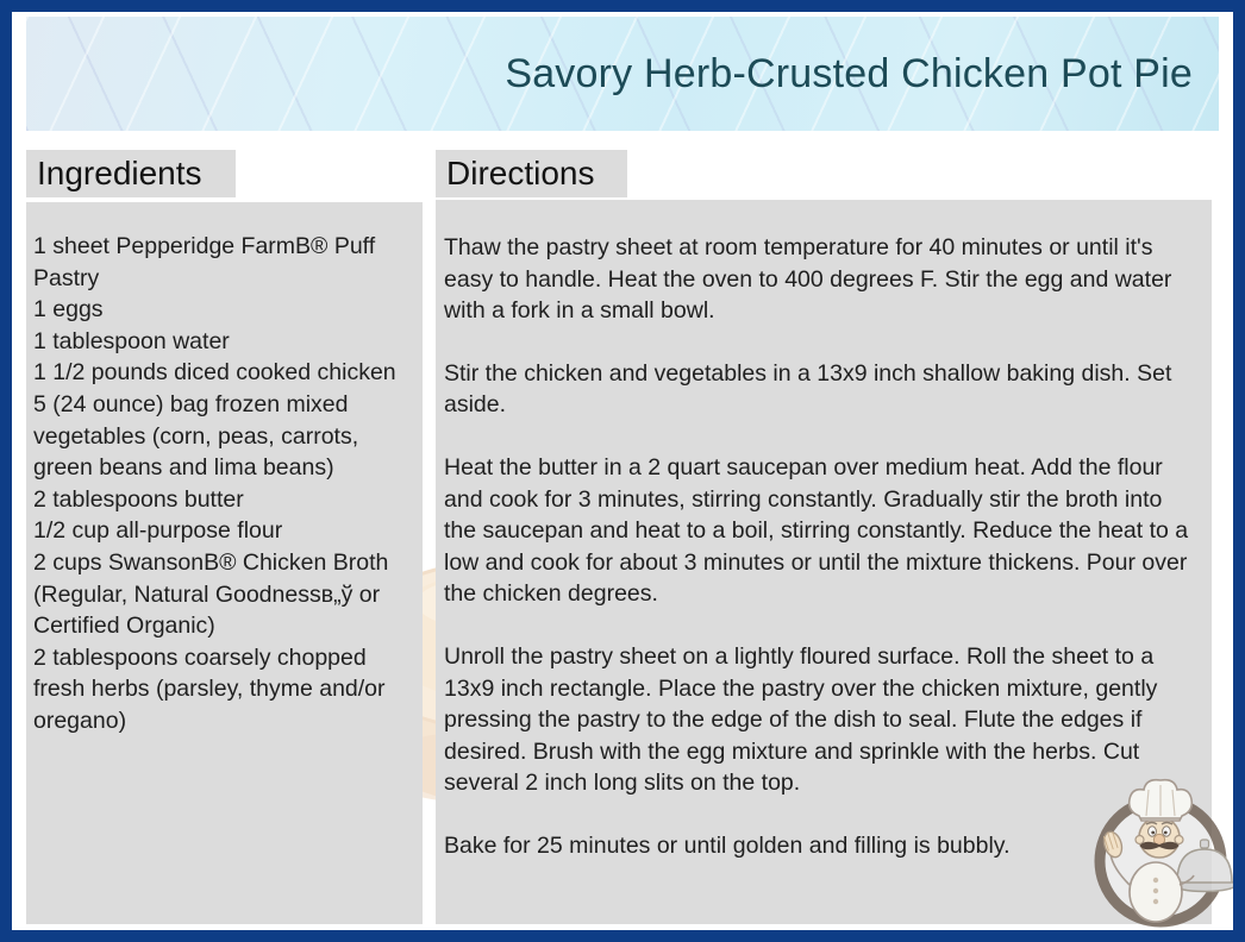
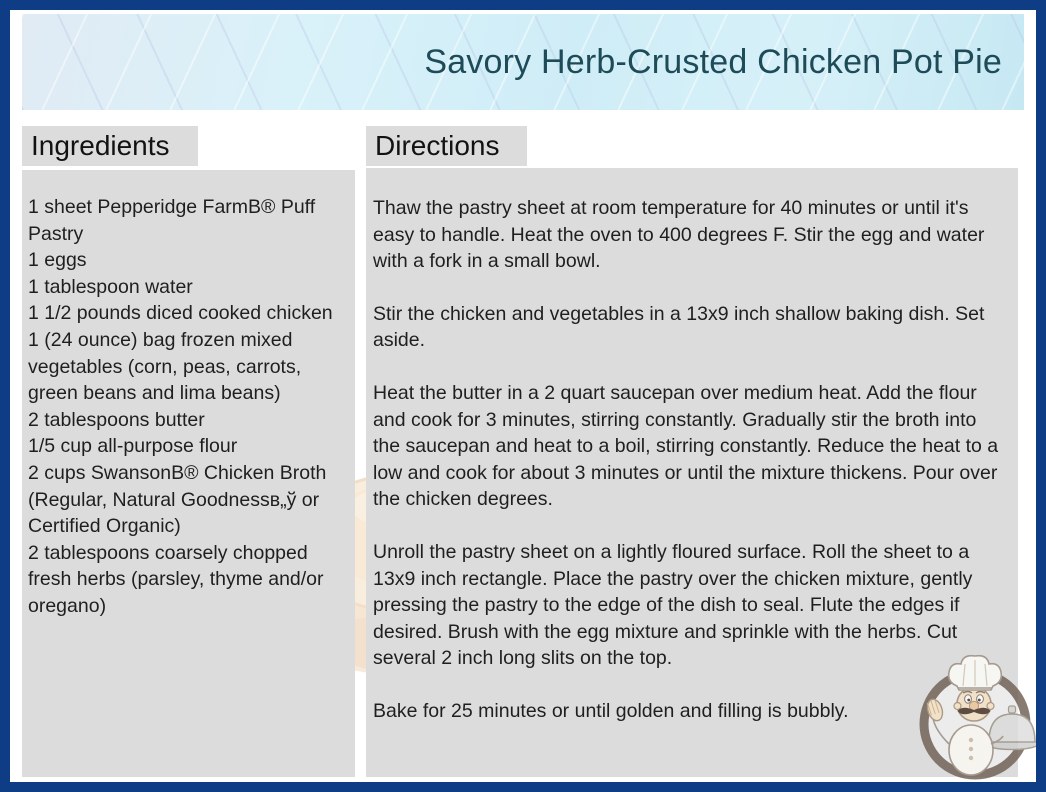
  Savory Herb-Crusted Chicken Pot Pie
  Ingredients
  1 sheet Pepperidge FarmB® Puff Pastry
  1 eggs
  1 tablespoon water
  1 1/2 pounds diced cooked chicken
- 5 (24 ounce) bag frozen mixed vegetables (corn, peas, carrots, green beans and lima beans)
+ 1 (24 ounce) bag frozen mixed vegetables (corn, peas, carrots, green beans and lima beans)
  2 tablespoons butter
- 1/2 cup all-purpose flour
+ 1/5 cup all-purpose flour
  2 cups SwansonB® Chicken Broth (Regular, Natural Goodnessв„ў or Certified Organic)
  2 tablespoons coarsely chopped fresh herbs (parsley, thyme and/or oregano)
  Directions
  Thaw the pastry sheet at room temperature for 40 minutes or until it's easy to handle. Heat the oven to 400 degrees F. Stir the egg and water with a fork in a small bowl.
  Stir the chicken and vegetables in a 13x9 inch shallow baking dish. Set aside.
  Heat the butter in a 2 quart saucepan over medium heat. Add the flour and cook for 3 minutes, stirring constantly. Gradually stir the broth into the saucepan and heat to a boil, stirring constantly. Reduce the heat to a low and cook for about 3 minutes or until the mixture thickens. Pour over the chicken degrees.
  Unroll the pastry sheet on a lightly floured surface. Roll the sheet to a 13x9 inch rectangle. Place the pastry over the chicken mixture, gently pressing the pastry to the edge of the dish to seal. Flute the edges if desired. Brush with the egg mixture and sprinkle with the herbs. Cut several 2 inch long slits on the top.
  Bake for 25 minutes or until golden and filling is bubbly.
